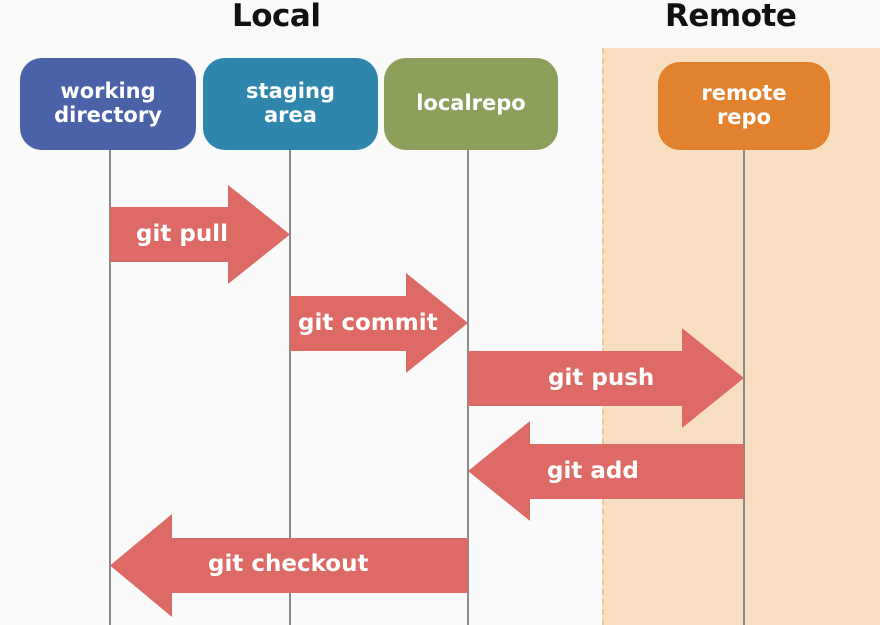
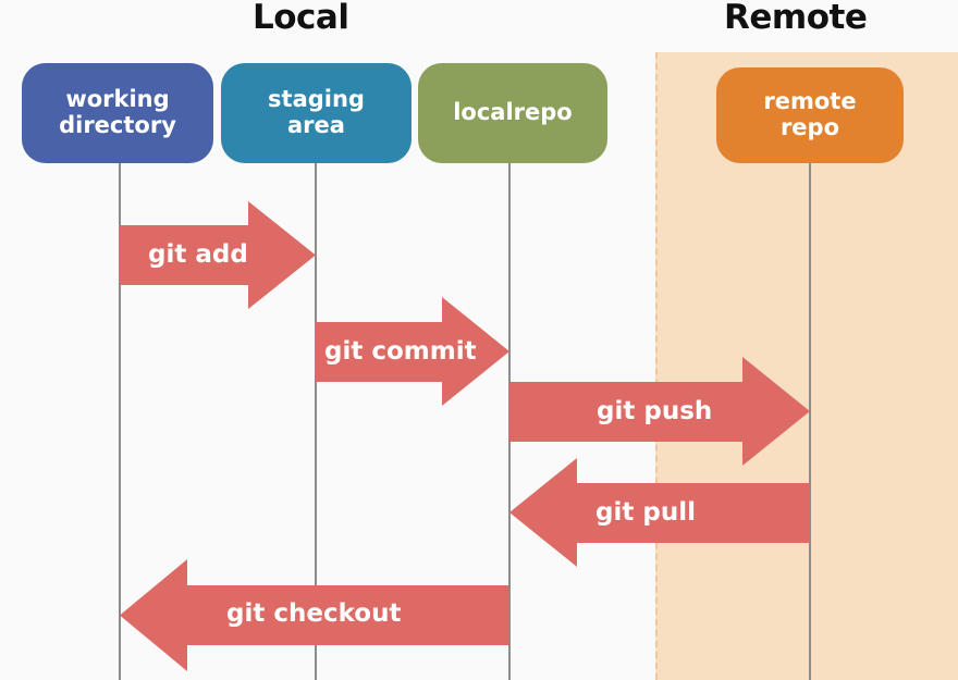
  Local
  Remote
- git pull
+ git add
  git commit
  git push
- git add
+ git pull
  git checkout
  working
  directory
  staging
  area
  localrepo
  remote
  repo
